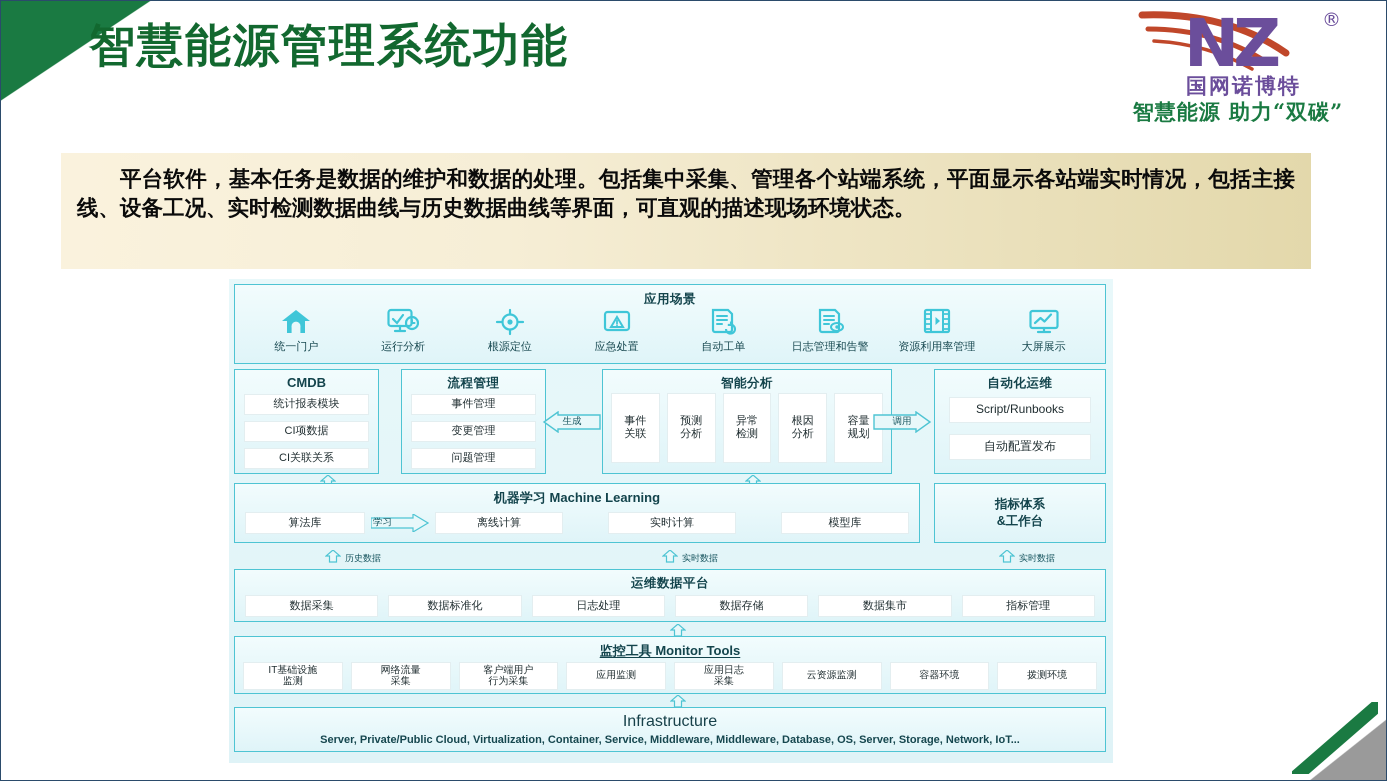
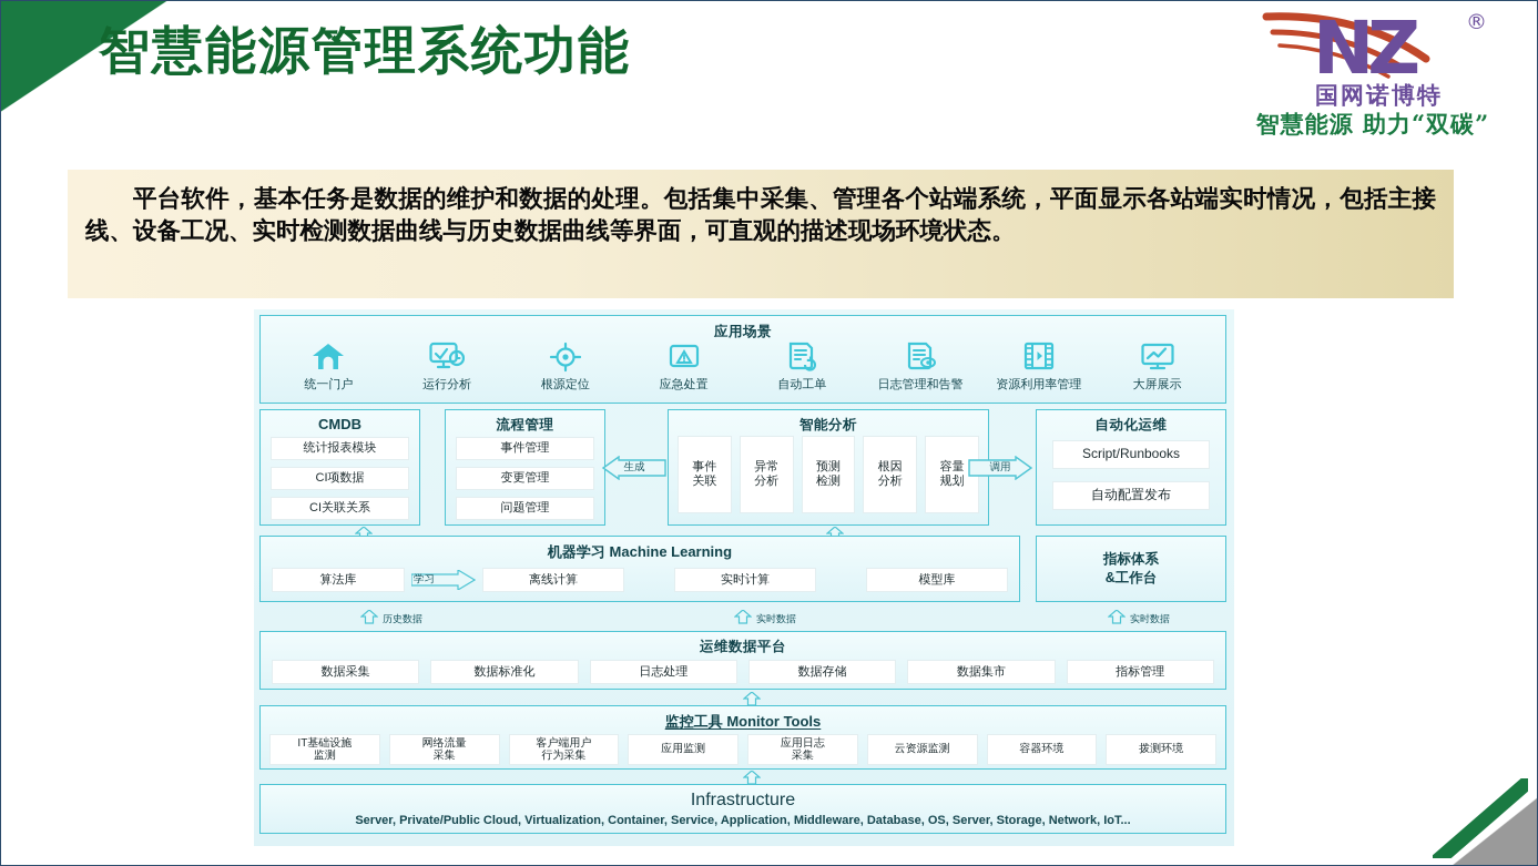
  智慧能源管理系统功能
  NZ
  ®
  国网诺博特
  智慧能源 助力“双碳”
  平台软件，基本任务是数据的维护和数据的处理。包括集中采集、管理各个站端系统，平面显示各站端实时情况，包括主接线、设备工况、实时检测数据曲线与历史数据曲线等界面，可直观的描述现场环境状态。
  应用场景
  统一门户
  运行分析
  根源定位
  应急处置
  自动工单
  日志管理和告警
  资源利用率管理
  大屏展示
  CMDB
  统计报表模块
  CI项数据
  CI关联关系
  流程管理
  事件管理
  变更管理
  问题管理
  生成
  智能分析
  事件
  关联
- 预测
+ 异常
  分析
- 异常
+ 预测
  检测
  根因
  分析
  容量
  规划
  调用
  自动化运维
  Script/Runbooks
  自动配置发布
  机器学习 Machine Learning
  算法库
  学习
  离线计算
  实时计算
  模型库
  指标体系
  &工作台
  历史数据
  实时数据
  实时数据
  运维数据平台
  数据采集
  数据标准化
  日志处理
  数据存储
  数据集市
  指标管理
  监控工具 Monitor Tools
  IT基础设施
  监测
  网络流量
  采集
  客户端用户
  行为采集
  应用监测
  应用日志
  采集
  云资源监测
  容器环境
  拨测环境
  Infrastructure
- Server, Private/Public Cloud, Virtualization, Container, Service, Middleware, Middleware, Database, OS, Server, Storage, Network, IoT...
+ Server, Private/Public Cloud, Virtualization, Container, Service, Application, Middleware, Database, OS, Server, Storage, Network, IoT...
